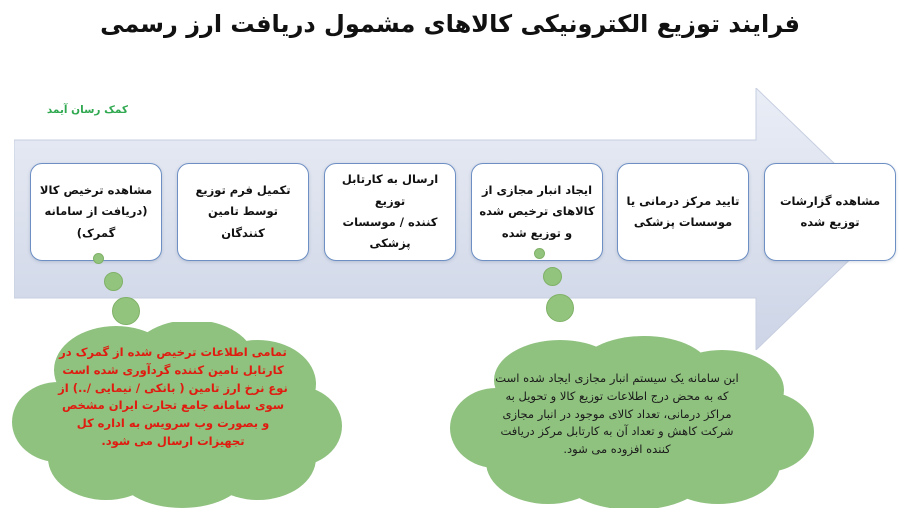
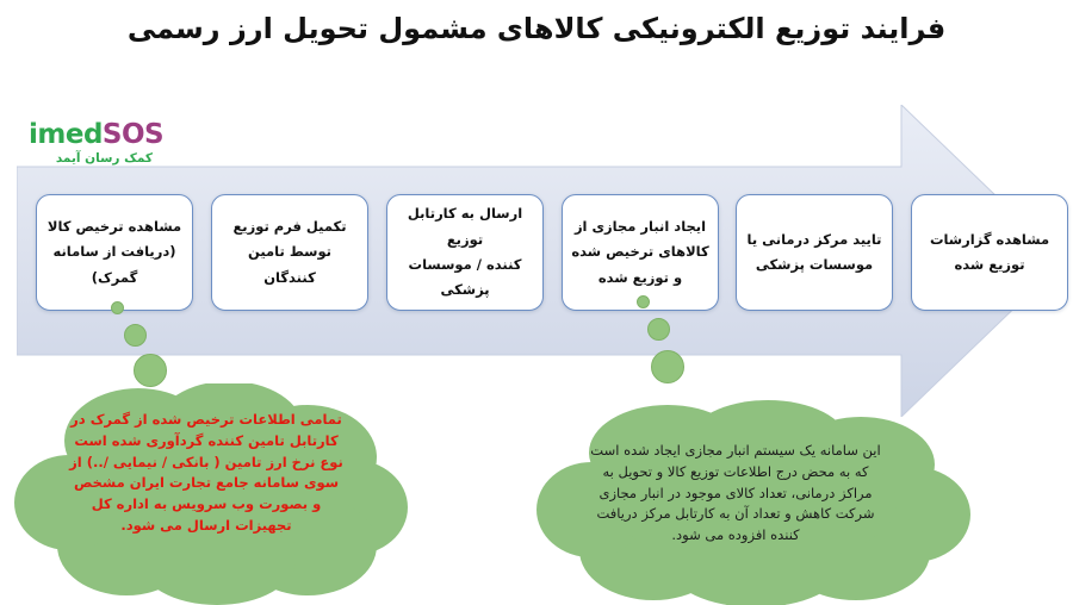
- فرایند توزیع الکترونیکی کالاهای مشمول دریافت ارز رسمی
+ فرایند توزیع الکترونیکی کالاهای مشمول تحویل ارز رسمی
+ imedSOS
  کمک رسان آیمد
  مشاهده ترخیص کالا
  (دریافت از سامانه
  گمرک)
  تکمیل فرم توزیع
  توسط تامین کنندگان
  ارسال به کارتابل توزیع
  کننده / موسسات
  پزشکی
  ایجاد انبار مجازی از
  کالاهای ترخیص شده
  و توزیع شده
  تایید مرکز درمانی یا
  موسسات پزشکی
  مشاهده گزارشات
  توزیع شده
  تمامی اطلاعات ترخیص شده از گمرک در
  کارتابل تامین کننده گردآوری شده است
  نوع نرخ ارز تامین ( بانکی / نیمایی /..) از
  سوی سامانه جامع تجارت ایران مشخص
  و بصورت وب سرویس به اداره کل
  تجهیزات ارسال می شود.
  این سامانه یک سیستم انبار مجازی ایجاد شده است
  که به محض درج اطلاعات توزیع کالا و تحویل به
  مراکز درمانی، تعداد کالای موجود در انبار مجازی
  شرکت کاهش و تعداد آن به کارتابل مرکز دریافت
  کننده افزوده می شود.
